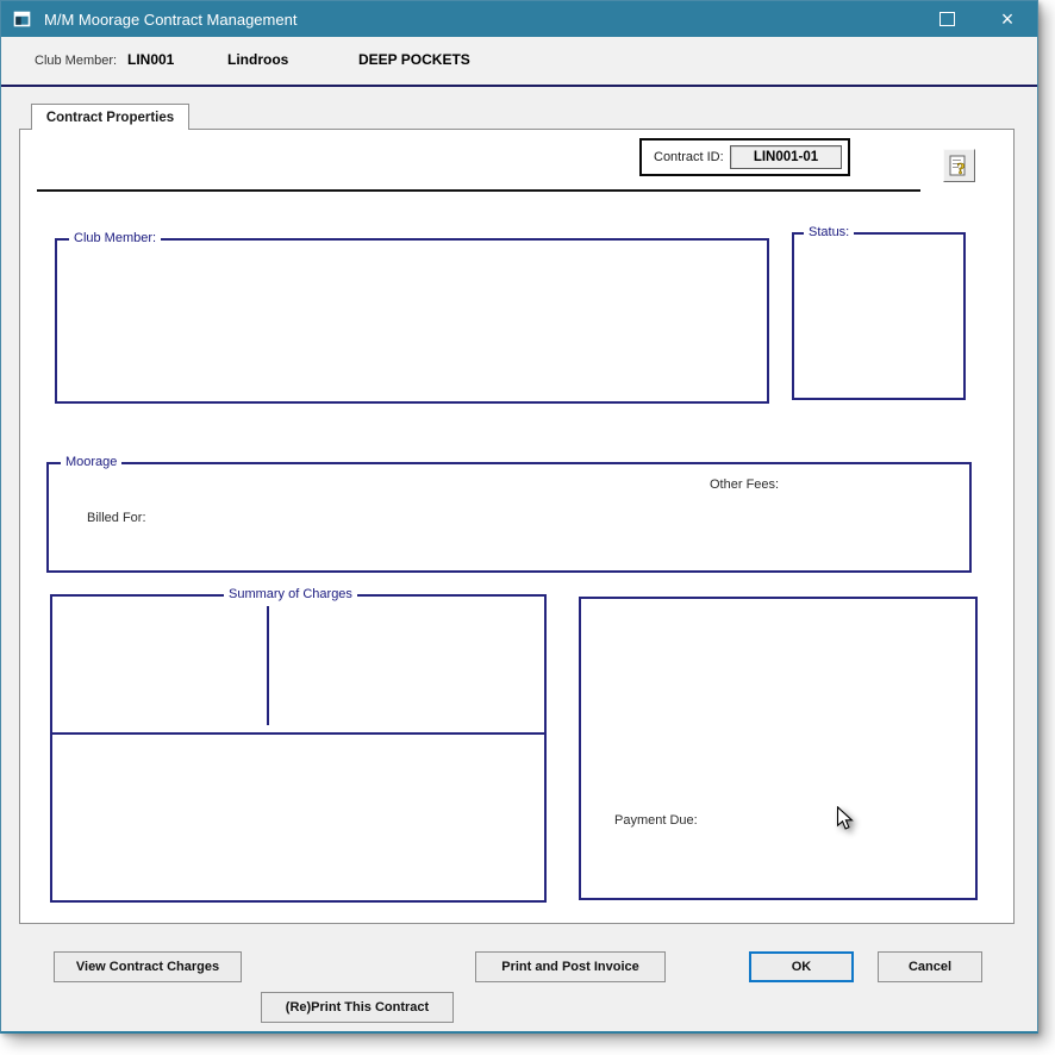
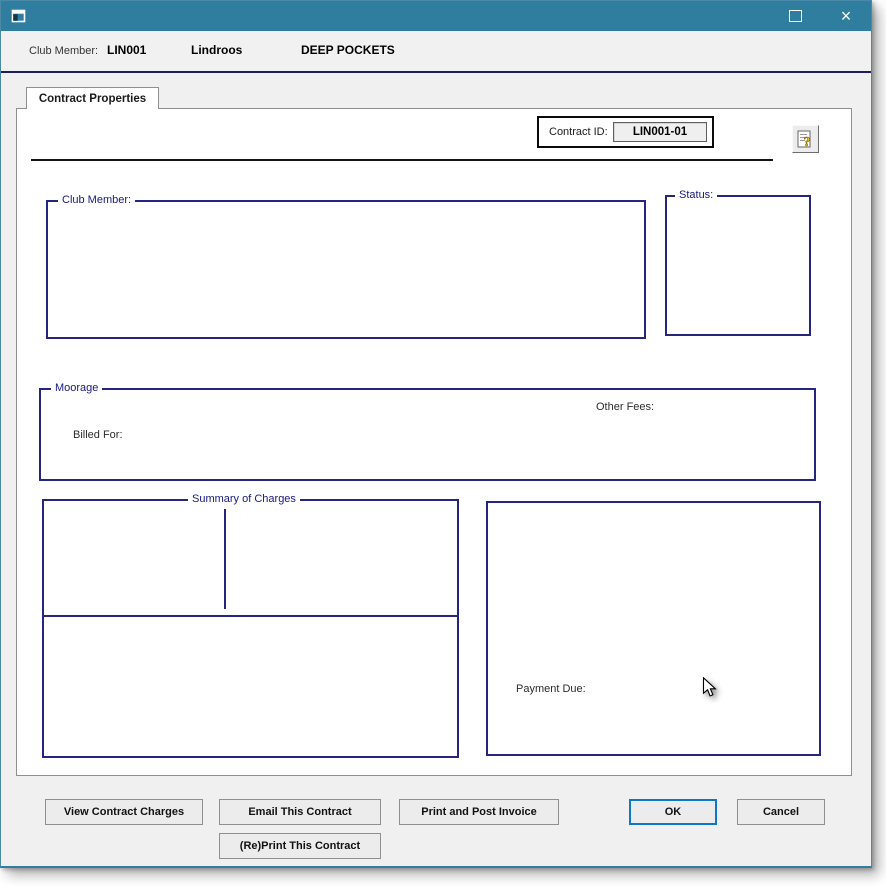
- M/M Moorage Contract Management
  ×
  Club Member:
  LIN001
  Lindroos
  DEEP POCKETS
  Contract Properties
  Contract ID:
  LIN001-01
  ?
  Club Member:
  Status:
  Moorage
  Billed For:
  Other Fees:
  Summary of Charges
  Payment Due:
  View Contract Charges
+ Email This Contract
  Print and Post Invoice
  OK
  Cancel
  (Re)Print This Contract
